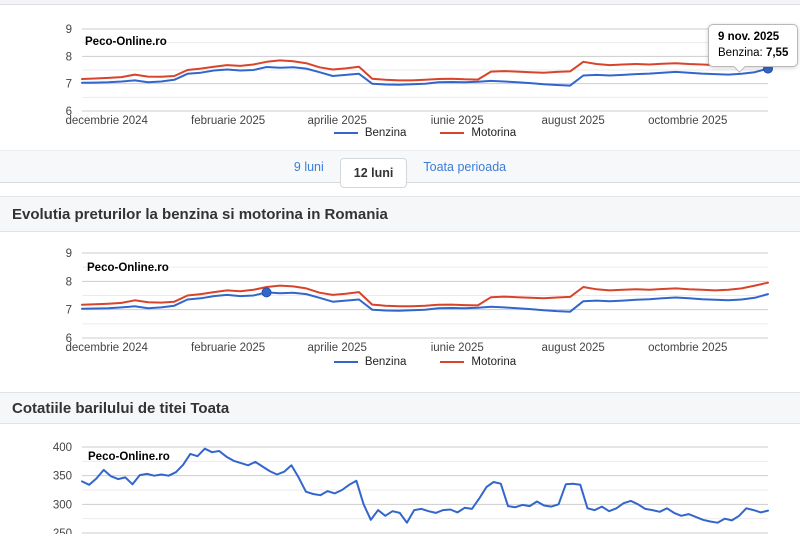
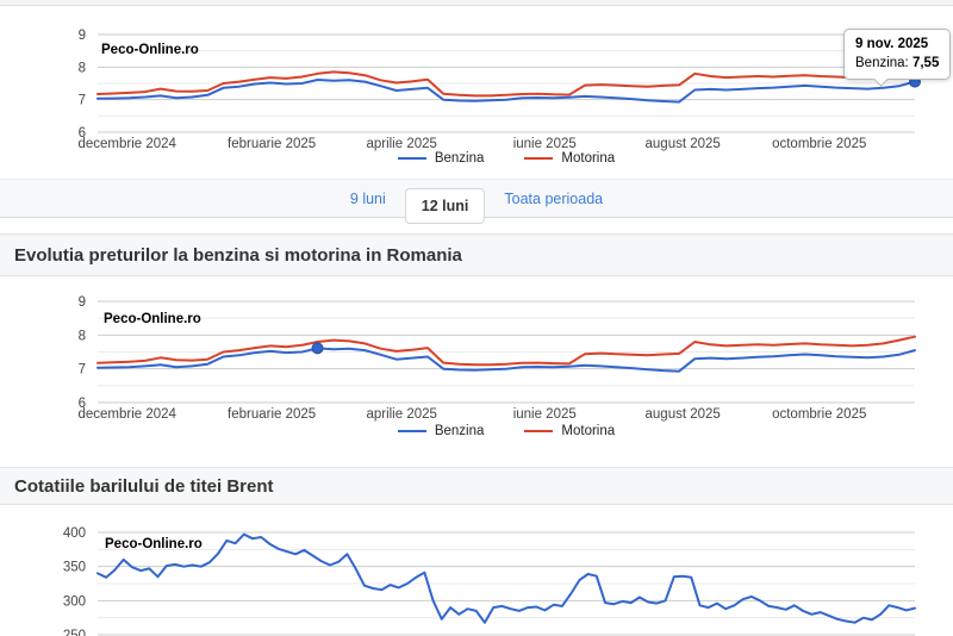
  9
  8
  7
  6
  decembrie 2024
  februarie 2025
  aprilie 2025
  iunie 2025
  august 2025
  octombrie 2025
  Peco-Online.ro
  Benzina
  Motorina
  9 nov. 2025
  Benzina: 7,55
  9 luni
  12 luni
  Toata perioada
  Evolutia preturilor la benzina si motorina in Romania
  9
  8
  7
  6
  decembrie 2024
  februarie 2025
  aprilie 2025
  iunie 2025
  august 2025
  octombrie 2025
  Peco-Online.ro
  Benzina
  Motorina
- Cotatiile barilului de titei Toata
+ Cotatiile barilului de titei Brent
  400
  350
  300
  Peco-Online.ro
